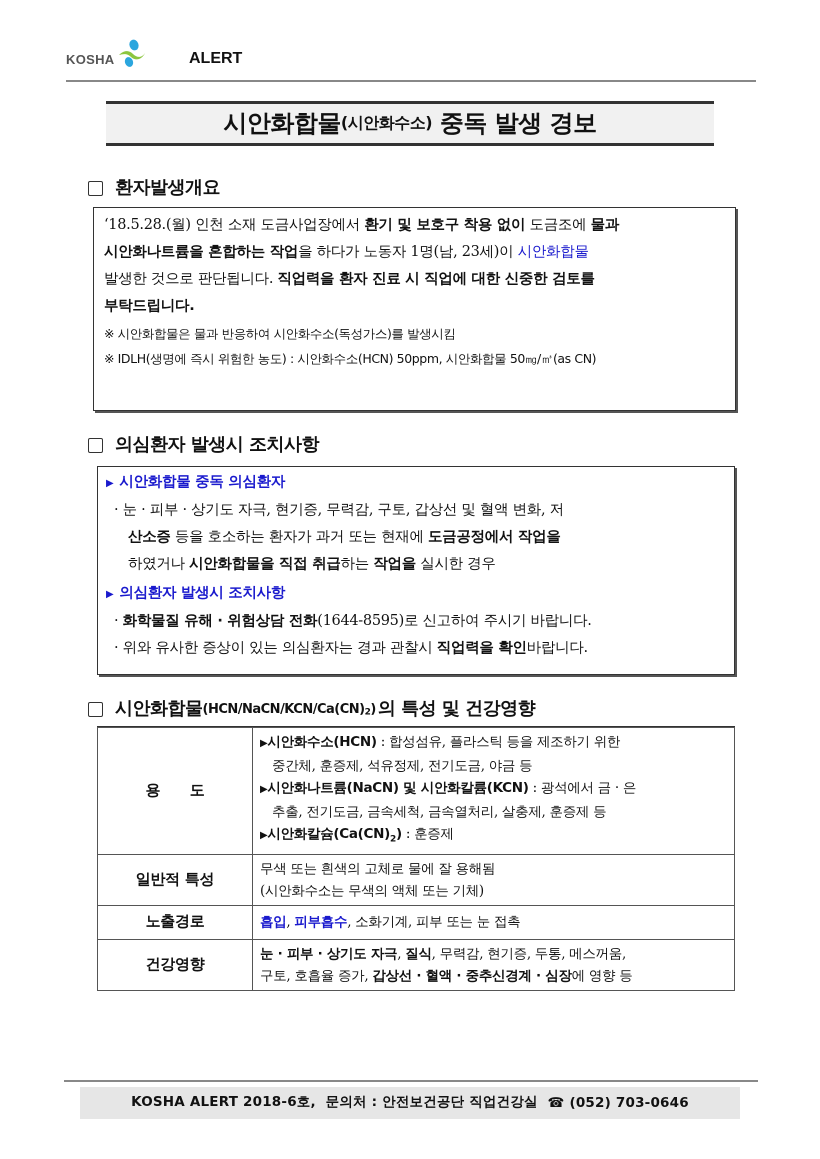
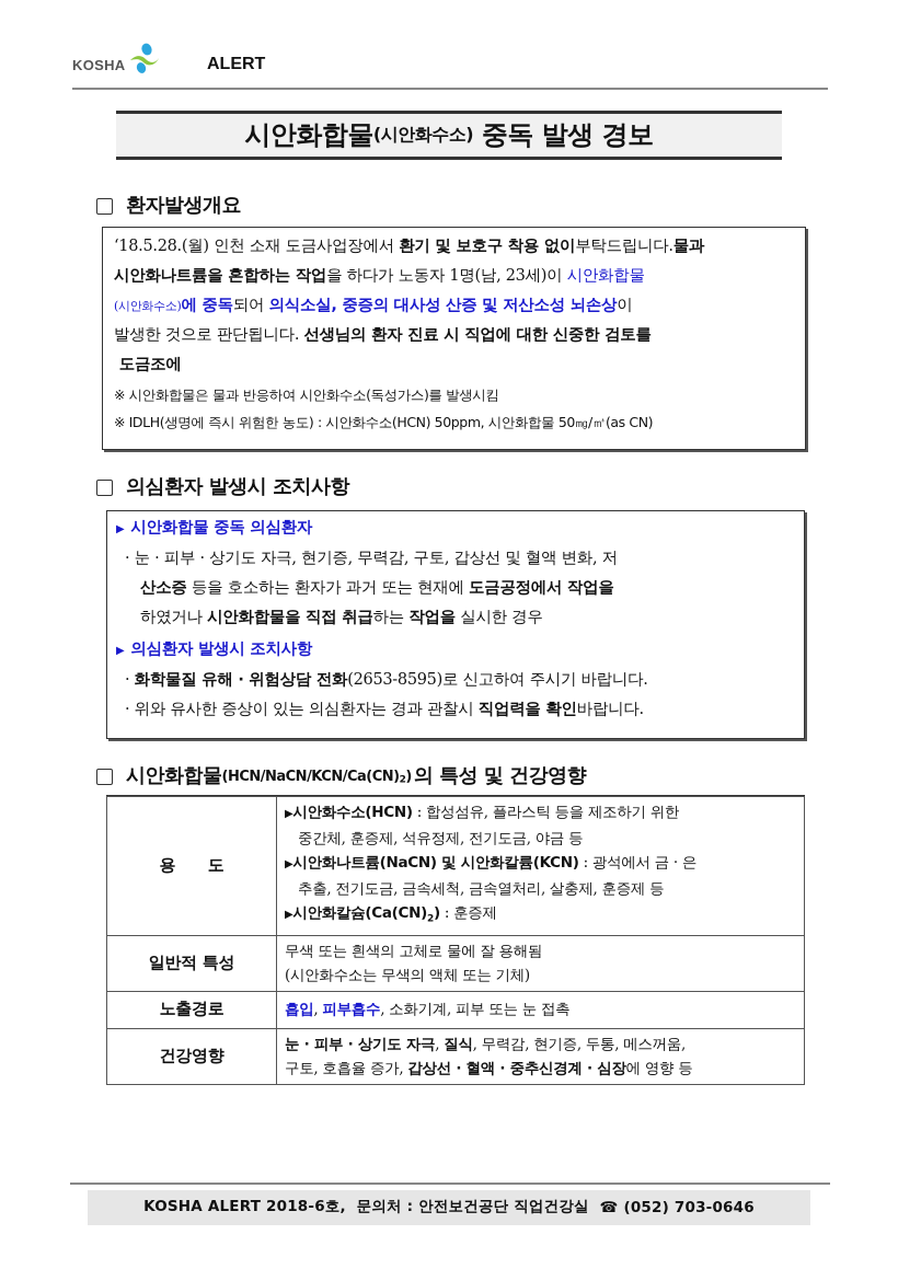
  KOSHA
  ALERT
  시안화합물
  (시안화수소)
  중독 발생 경보
  환자발생개요
- ‘18.5.28.(월) 인천 소재 도금사업장에서 환기 및 보호구 착용 없이 도금조에 물과
+ ‘18.5.28.(월) 인천 소재 도금사업장에서 환기 및 보호구 착용 없이부탁드립니다.물과
  시안화나트륨을 혼합하는 작업을 하다가 노동자 1명(남, 23세)이 시안화합물
+ (시안화수소)에 중독되어 의식소실, 중증의 대사성 산증 및 저산소성 뇌손상이
- 발생한 것으로 판단됩니다. 직업력을 환자 진료 시 직업에 대한 신중한 검토를
+ 발생한 것으로 판단됩니다. 선생님의 환자 진료 시 직업에 대한 신중한 검토를
- 부탁드립니다.
+ 도금조에
  ※ 시안화합물은 물과 반응하여 시안화수소(독성가스)를 발생시킴
  ※ IDLH(생명에 즉시 위험한 농도) : 시안화수소(HCN) 50ppm, 시안화합물 50㎎/㎥(as CN)
  의심환자 발생시 조치사항
  ▶ 시안화합물 중독 의심환자
  · 눈 · 피부 · 상기도 자극, 현기증, 무력감, 구토, 갑상선 및 혈액 변화, 저
  산소증 등을 호소하는 환자가 과거 또는 현재에 도금공정에서 작업을
  하였거나 시안화합물을 직접 취급하는 작업을 실시한 경우
  ▶ 의심환자 발생시 조치사항
- · 화학물질 유해 · 위험상담 전화(1644-8595)로 신고하여 주시기 바랍니다.
+ · 화학물질 유해 · 위험상담 전화(2653-8595)로 신고하여 주시기 바랍니다.
  · 위와 유사한 증상이 있는 의심환자는 경과 관찰시 직업력을 확인바랍니다.
  시안화합물
  (HCN/NaCN/KCN/Ca(CN)
  2
  )
  의 특성 및 건강영향
  용 도	▶시안화수소(HCN) : 합성섬유, 플라스틱 등을 제조하기 위한 중간체, 훈증제, 석유정제, 전기도금, 야금 등 ▶시안화나트륨(NaCN) 및 시안화칼륨(KCN) : 광석에서 금 · 은 추출, 전기도금, 금속세척, 금속열처리, 살충제, 훈증제 등 ▶시안화칼슘(Ca(CN)2) : 훈증제
  일반적 특성	무색 또는 흰색의 고체로 물에 잘 용해됨 (시안화수소는 무색의 액체 또는 기체)
  노출경로	흡입, 피부흡수, 소화기계, 피부 또는 눈 접촉
  건강영향	눈 · 피부 · 상기도 자극, 질식, 무력감, 현기증, 두통, 메스꺼움, 구토, 호흡율 증가, 갑상선 · 혈액 · 중추신경계 · 심장에 영향 등
  KOSHA ALERT 2018-6호, 문의처 : 안전보건공단 직업건강실
  ☎
  (052) 703-0646
